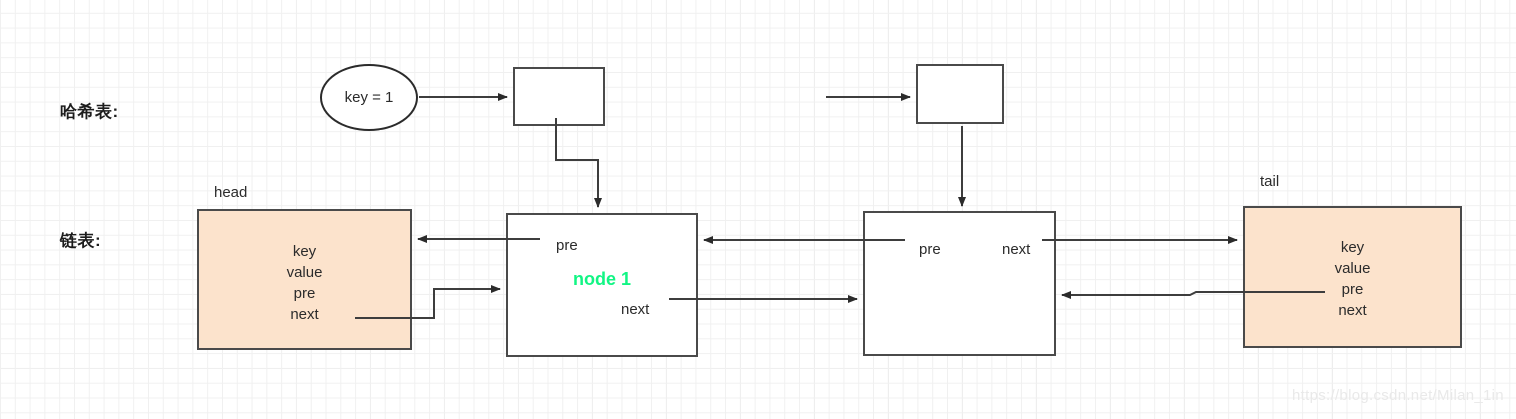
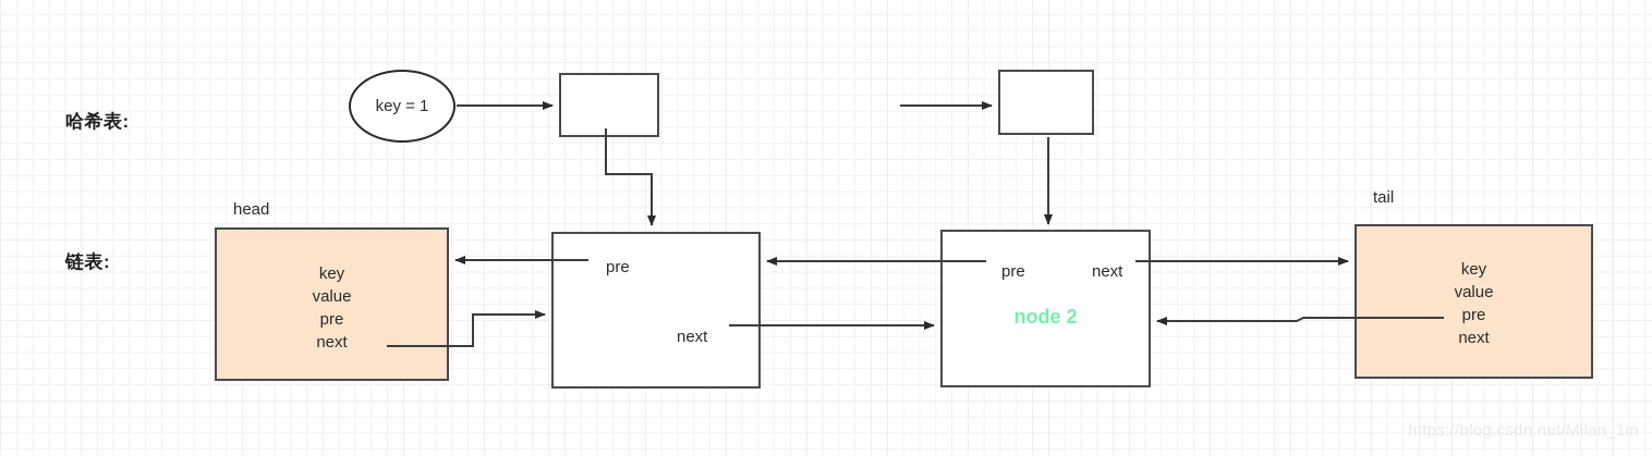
  哈希表:
  链表:
  key = 1
  head
  tail
  key
  value
  pre
  next
  pre
- node 1
  next
  pre
  next
+ node 2
  key
  value
  pre
  next
